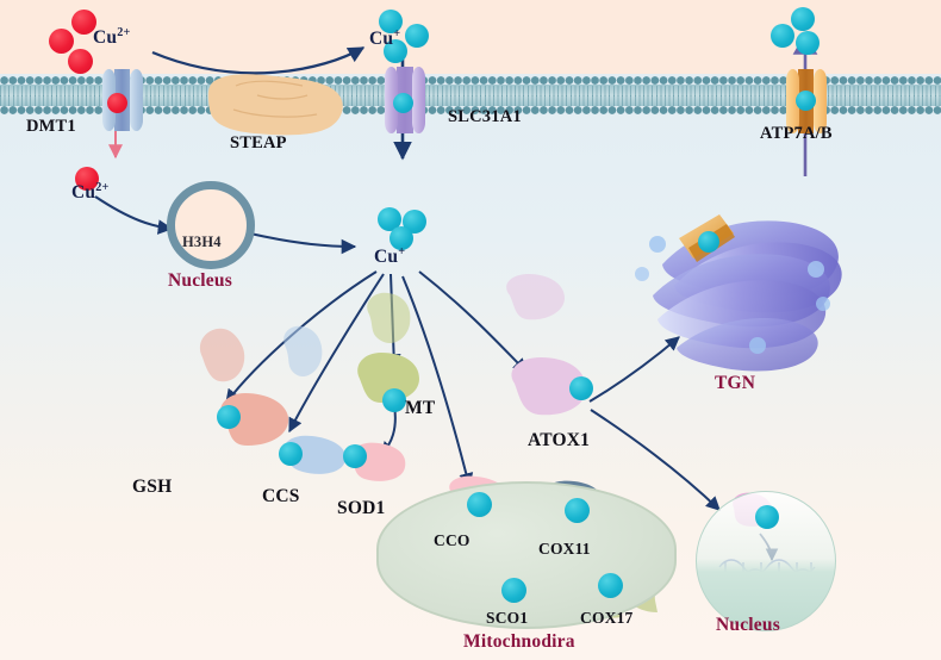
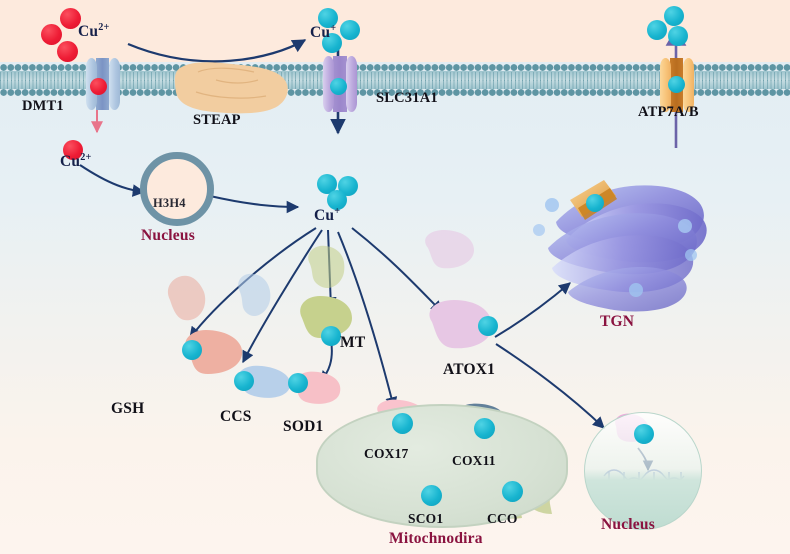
  Cu2+
  Cu2+
  Cu+
  Cu+
  DMT1
  STEAP
  SLC31A1
  ATP7A/B
  H3H4
  Nucleus
  GSH
  CCS
  SOD1
  MT
  ATOX1
  TGN
- CCO
+ COX17
  COX11
  SCO1
- COX17
+ CCO
  Mitochnodira
  Nucleus
